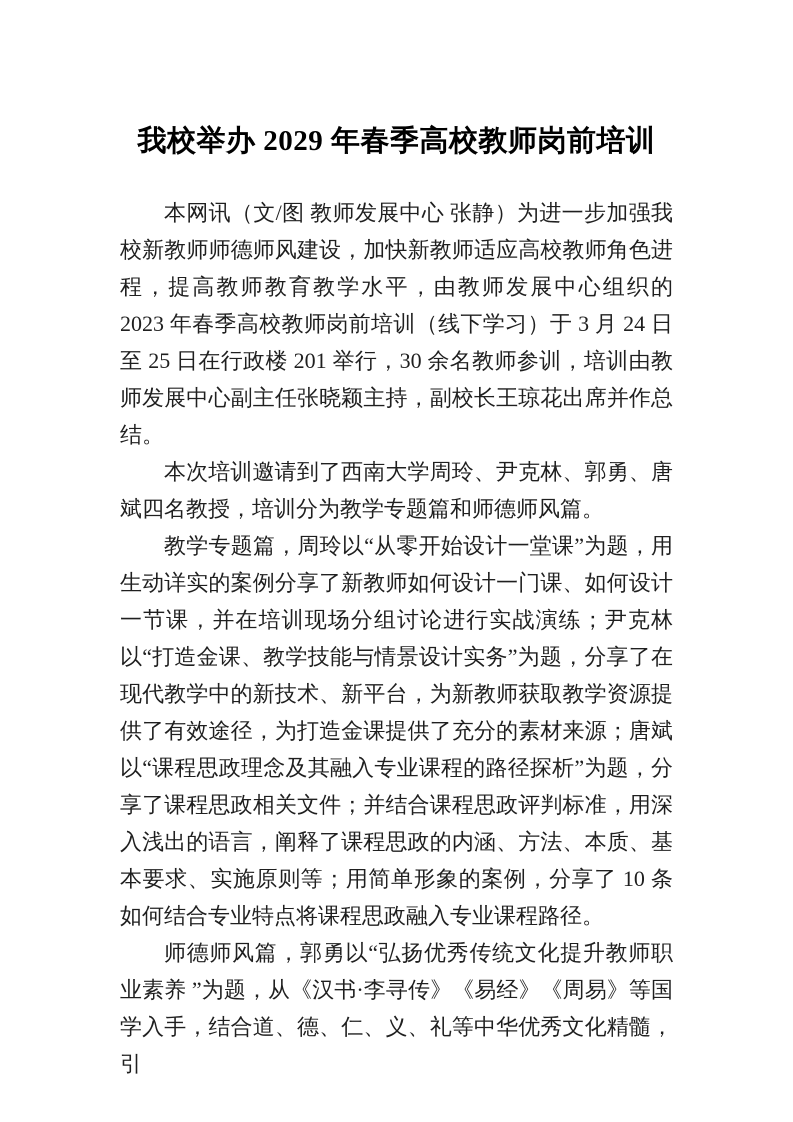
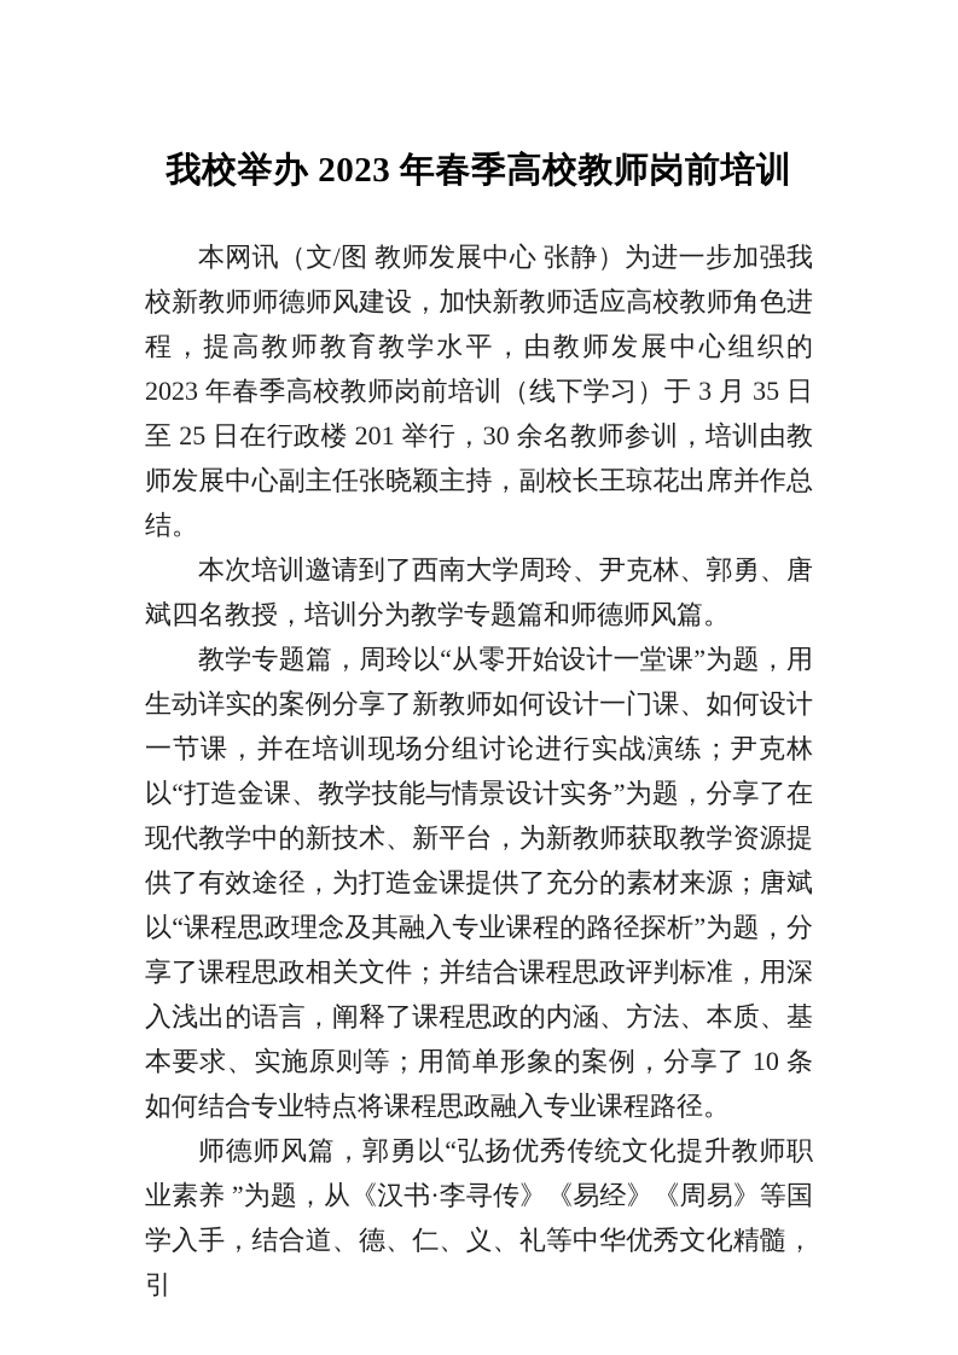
- 我校举办 2029 年春季高校教师岗前培训
+ 我校举办 2023 年春季高校教师岗前培训
- 本网讯（文/图 教师发展中心 张静）为进一步加强我校新教师师德师风建设，加快新教师适应高校教师角色进程，提高教师教育教学水平，由教师发展中心组织的 2023 年春季高校教师岗前培训（线下学习）于 3 月 24 日至 25 日在行政楼 201 举行，30 余名教师参训，培训由教师发展中心副主任张晓颖主持，副校长王琼花出席并作总结。
+ 本网讯（文/图 教师发展中心 张静）为进一步加强我校新教师师德师风建设，加快新教师适应高校教师角色进程，提高教师教育教学水平，由教师发展中心组织的 2023 年春季高校教师岗前培训（线下学习）于 3 月 35 日至 25 日在行政楼 201 举行，30 余名教师参训，培训由教师发展中心副主任张晓颖主持，副校长王琼花出席并作总结。
  本次培训邀请到了西南大学周玲、尹克林、郭勇、唐斌四名教授，培训分为教学专题篇和师德师风篇。
  教学专题篇，周玲以“从零开始设计一堂课”为题，用生动详实的案例分享了新教师如何设计一门课、如何设计一节课，并在培训现场分组讨论进行实战演练；尹克林以“打造金课、教学技能与情景设计实务”为题，分享了在现代教学中的新技术、新平台，为新教师获取教学资源提供了有效途径，为打造金课提供了充分的素材来源；唐斌以“课程思政理念及其融入专业课程的路径探析”为题，分享了课程思政相关文件；并结合课程思政评判标准，用深入浅出的语言，阐释了课程思政的内涵、方法、本质、基本要求、实施原则等；用简单形象的案例，分享了 10 条如何结合专业特点将课程思政融入专业课程路径。
  师德师风篇，郭勇以“弘扬优秀传统文化提升教师职业素养 ”为题，从《汉书·李寻传》《易经》《周易》等国学入手，结合道、德、仁、义、礼等中华优秀文化精髓，引
